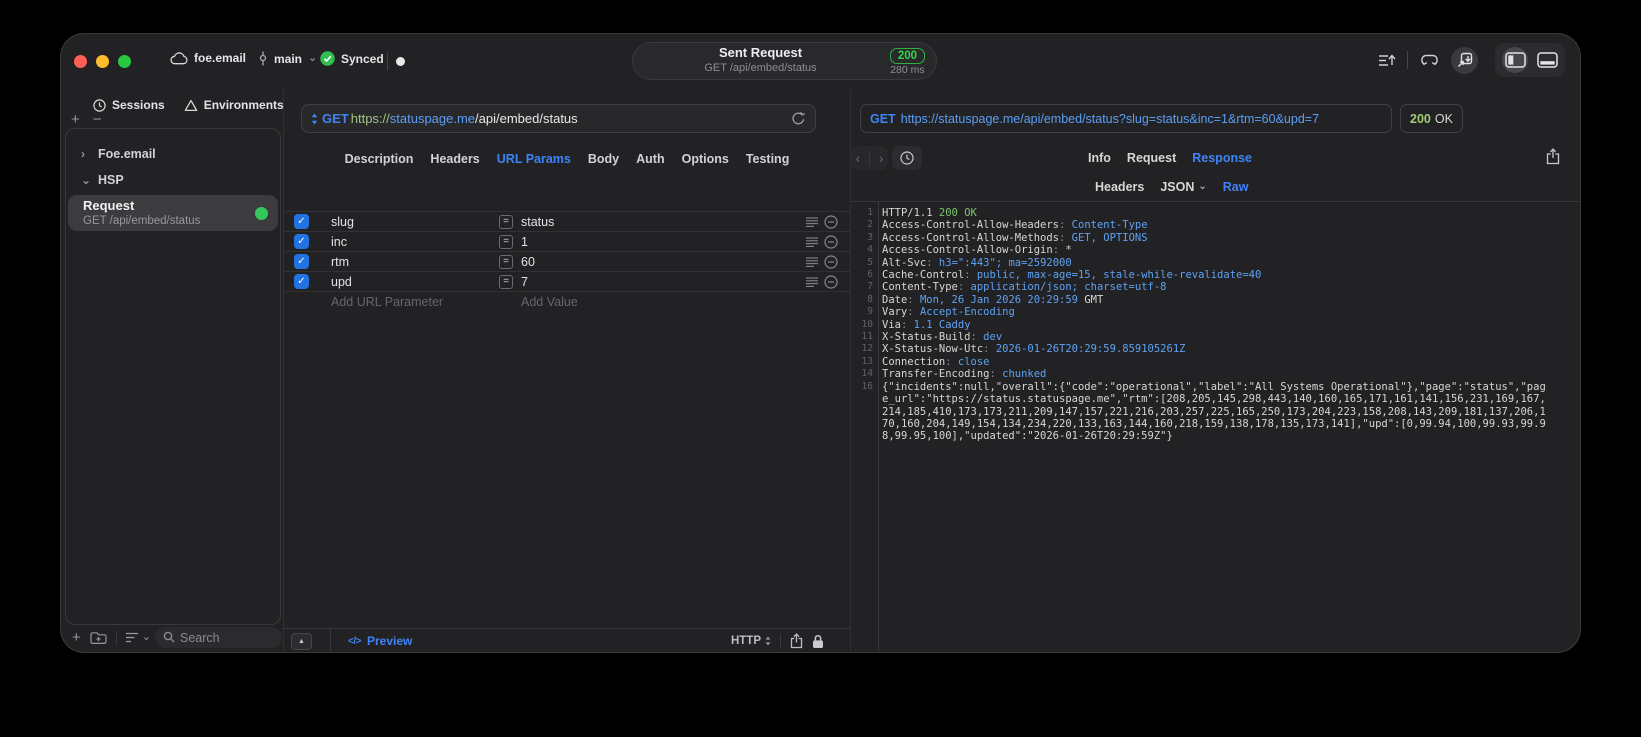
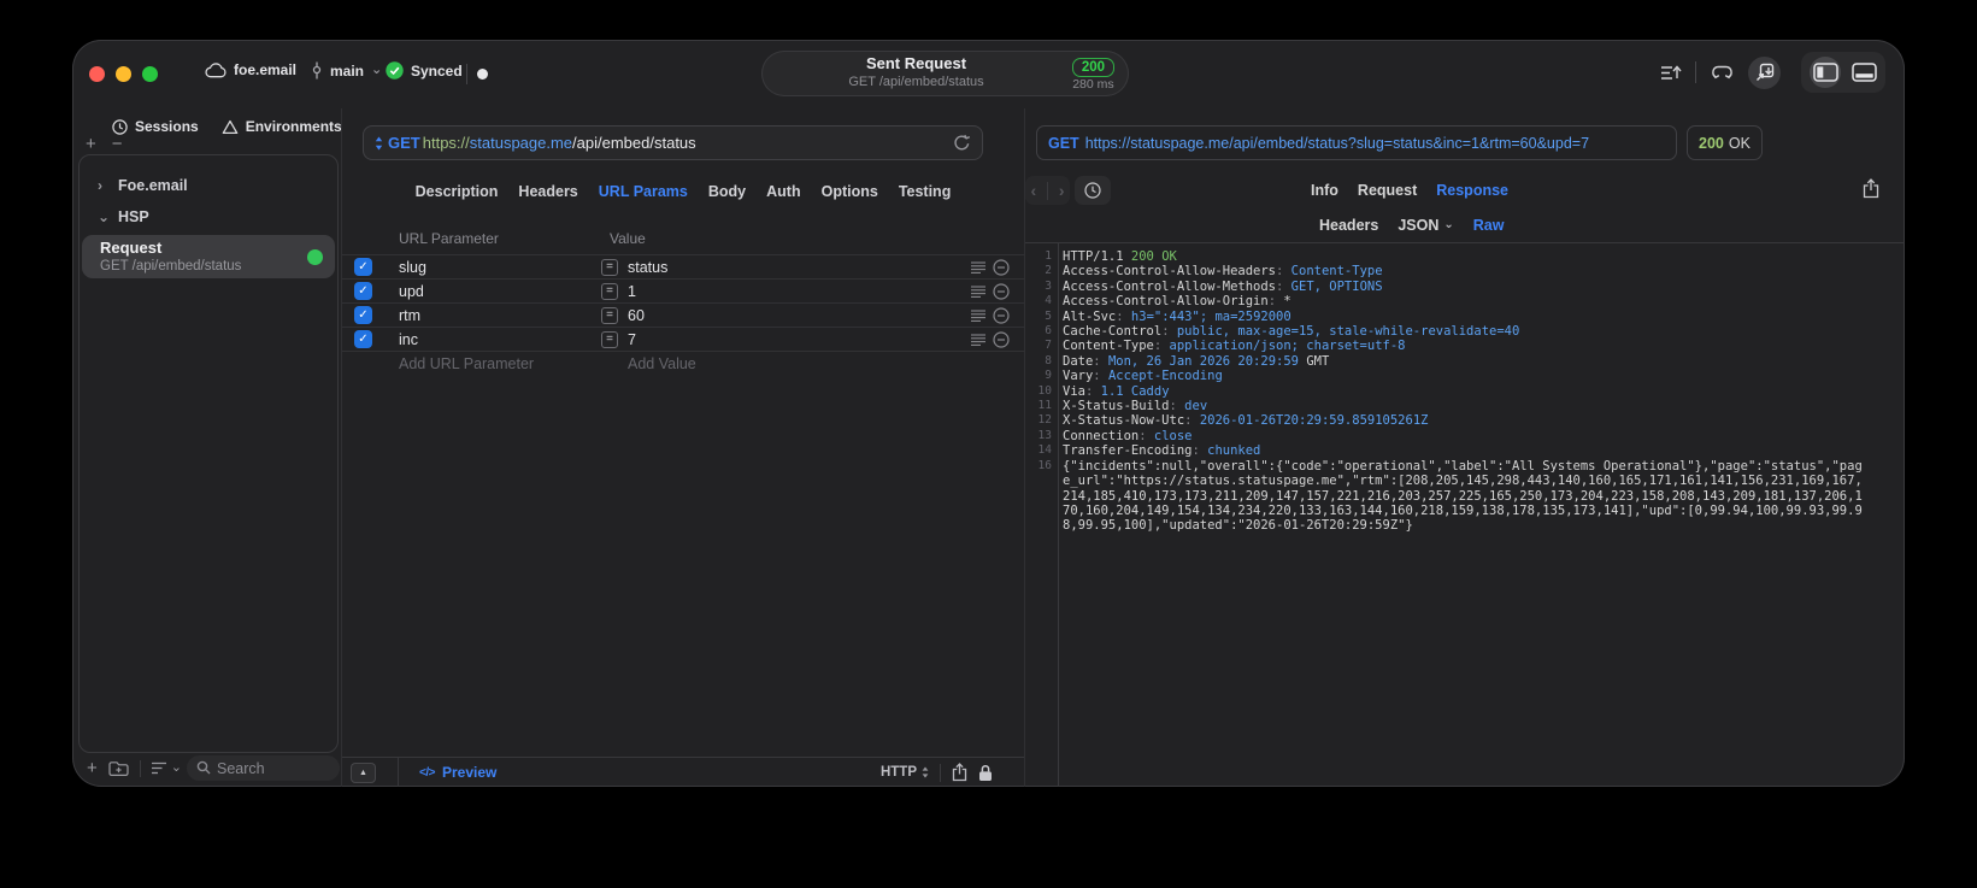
  foe.email
  main
  ⌄
  Synced
  Sent Request
  GET /api/embed/status
  200
  280 ms
  Sessions
  Environments
  +
  −
  ›
  Foe.email
  ⌄
  HSP
  Request
  GET /api/embed/status
  +
  ⌄
  Search
  GET
  https://
  statuspage.me
  /api/embed/status
  Description
  Headers
  URL Params
  Body
  Auth
  Options
  Testing
+ URL Parameter
+ Value
  ✓
  slug
  =
  status
  ✓
- inc
+ upd
  =
  1
  ✓
  rtm
  =
  60
  ✓
- upd
+ inc
  =
  7
  Add URL Parameter
  Add Value
  </>
  Preview
  HTTP
  GET
  https://statuspage.me/api/embed/status?slug=status&inc=1&rtm=60&upd=7
  200
  OK
  ‹
  ›
  Info
  Request
  Response
  Headers
  JSON
  ⌄
  Raw
  1
  HTTP/1.1 200 OK
  2
  Access-Control-Allow-Headers: Content-Type
  3
  Access-Control-Allow-Methods: GET, OPTIONS
  4
  Access-Control-Allow-Origin: *
  5
  Alt-Svc: h3=":443"; ma=2592000
  6
  Cache-Control: public, max-age=15, stale-while-revalidate=40
  7
  Content-Type: application/json; charset=utf-8
  8
  Date: Mon, 26 Jan 2026 20:29:59 GMT
  9
  Vary: Accept-Encoding
  10
  Via: 1.1 Caddy
  11
  X-Status-Build: dev
  12
  X-Status-Now-Utc: 2026-01-26T20:29:59.859105261Z
  13
  Connection: close
  14
  Transfer-Encoding: chunked
  16
  {"incidents":null,"overall":{"code":"operational","label":"All Systems Operational"},"page":"status","page_url":"https://status.statuspage.me","rtm":[208,205,145,298,443,140,160,165,171,161,141,156,231,169,167,214,185,410,173,173,211,209,147,157,221,216,203,257,225,165,250,173,204,223,158,208,143,209,181,137,206,170,160,204,149,154,134,234,220,133,163,144,160,218,159,138,178,135,173,141],"upd":[0,99.94,100,99.93,99.98,99.95,100],"updated":"2026-01-26T20:29:59Z"}
